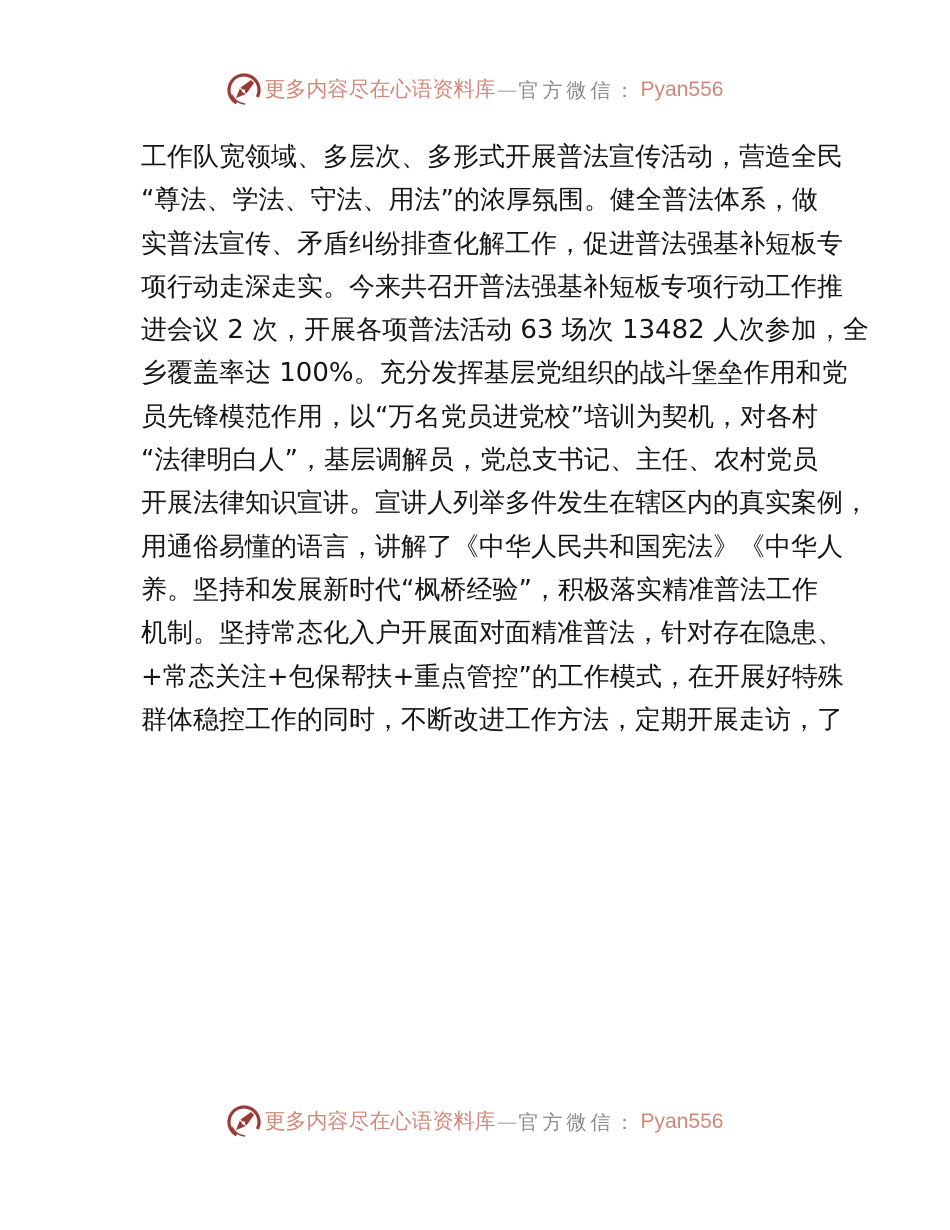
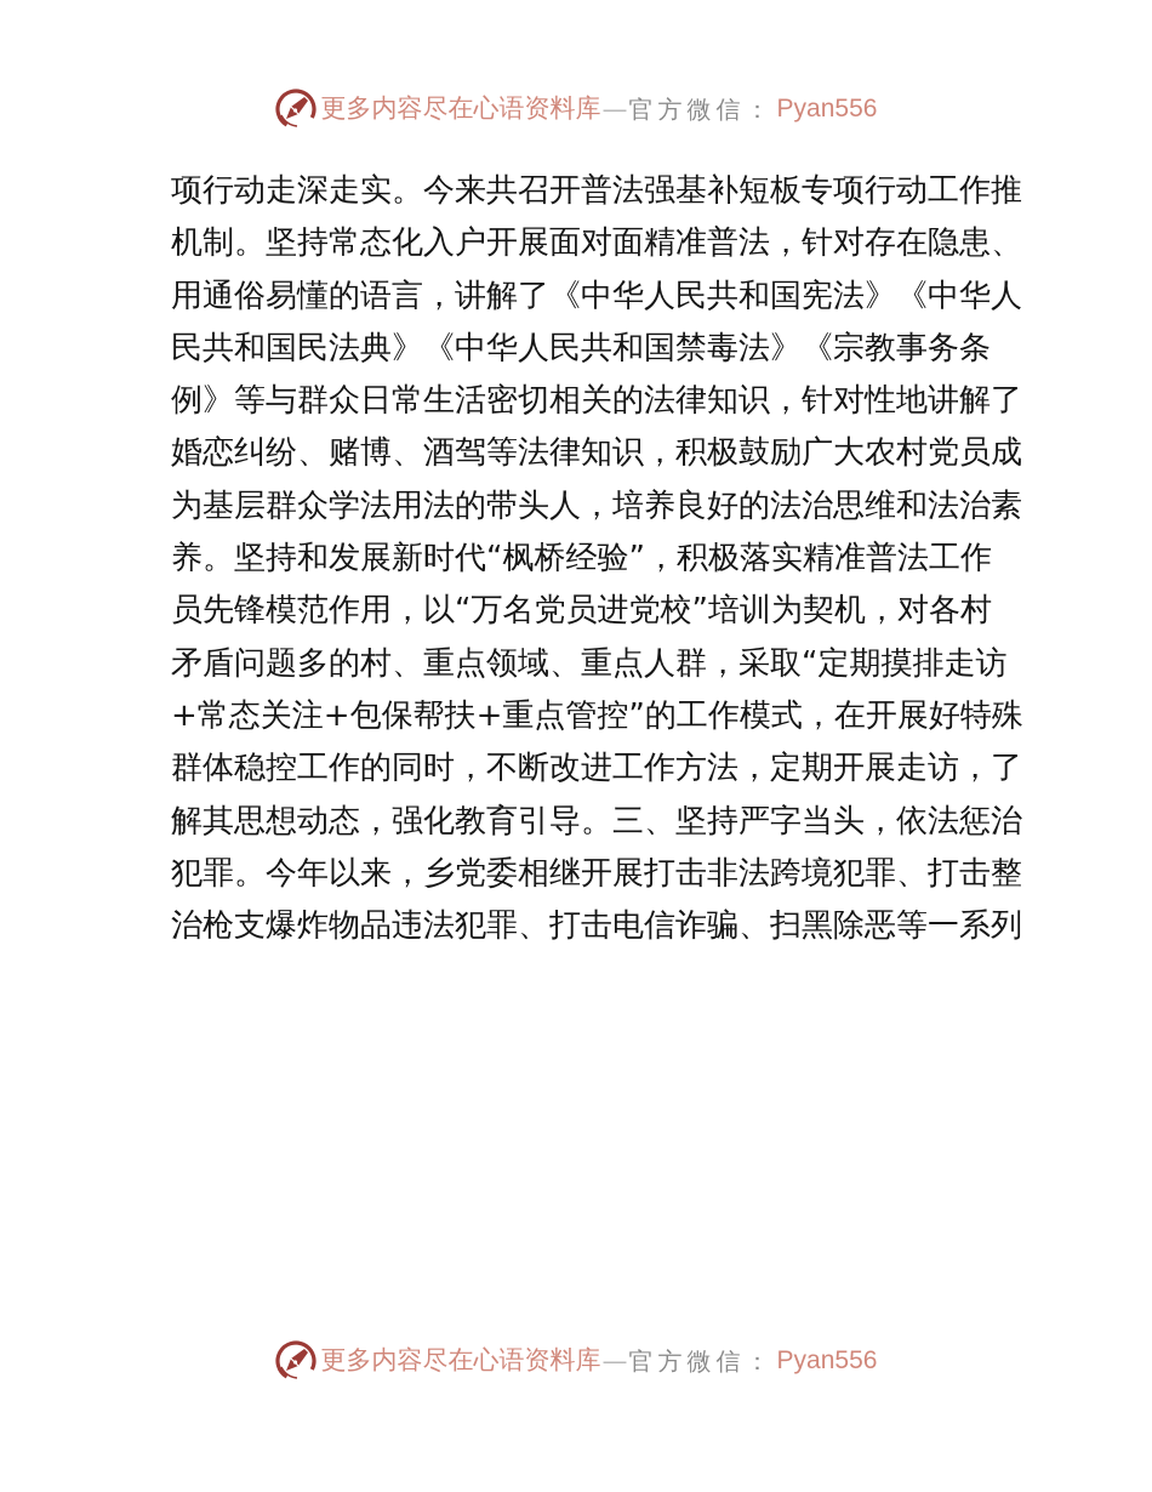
  更多内容尽在心语资料库
  —
  官方微信：
  Pyan556
- 工作队宽领域、多层次、多形式开展普法宣传活动，营造全民
- “尊法、学法、守法、用法”的浓厚氛围。健全普法体系，做
- 实普法宣传、矛盾纠纷排查化解工作，促进普法强基补短板专
  项行动走深走实。今来共召开普法强基补短板专项行动工作推
- 进会议 2 次，开展各项普法活动 63 场次 13482 人次参加，全
- 乡覆盖率达 100%。充分发挥基层党组织的战斗堡垒作用和党
- 员先锋模范作用，以“万名党员进党校”培训为契机，对各村
+ 机制。坚持常态化入户开展面对面精准普法，针对存在隐患、
- “法律明白人”，基层调解员，党总支书记、主任、农村党员
- 开展法律知识宣讲。宣讲人列举多件发生在辖区内的真实案例，
  用通俗易懂的语言，讲解了《中华人民共和国宪法》《中华人
+ 民共和国民法典》《中华人民共和国禁毒法》《宗教事务条
+ 例》等与群众日常生活密切相关的法律知识，针对性地讲解了
+ 婚恋纠纷、赌博、酒驾等法律知识，积极鼓励广大农村党员成
+ 为基层群众学法用法的带头人，培养良好的法治思维和法治素
  养。坚持和发展新时代“枫桥经验”，积极落实精准普法工作
- 机制。坚持常态化入户开展面对面精准普法，针对存在隐患、
+ 员先锋模范作用，以“万名党员进党校”培训为契机，对各村
+ 矛盾问题多的村、重点领域、重点人群，采取“定期摸排走访
  +常态关注+包保帮扶+重点管控”的工作模式，在开展好特殊
  群体稳控工作的同时，不断改进工作方法，定期开展走访，了
+ 解其思想动态，强化教育引导。三、坚持严字当头，依法惩治
+ 犯罪。今年以来，乡党委相继开展打击非法跨境犯罪、打击整
+ 治枪支爆炸物品违法犯罪、打击电信诈骗、扫黑除恶等一系列
  更多内容尽在心语资料库
  —
  官方微信：
  Pyan556
